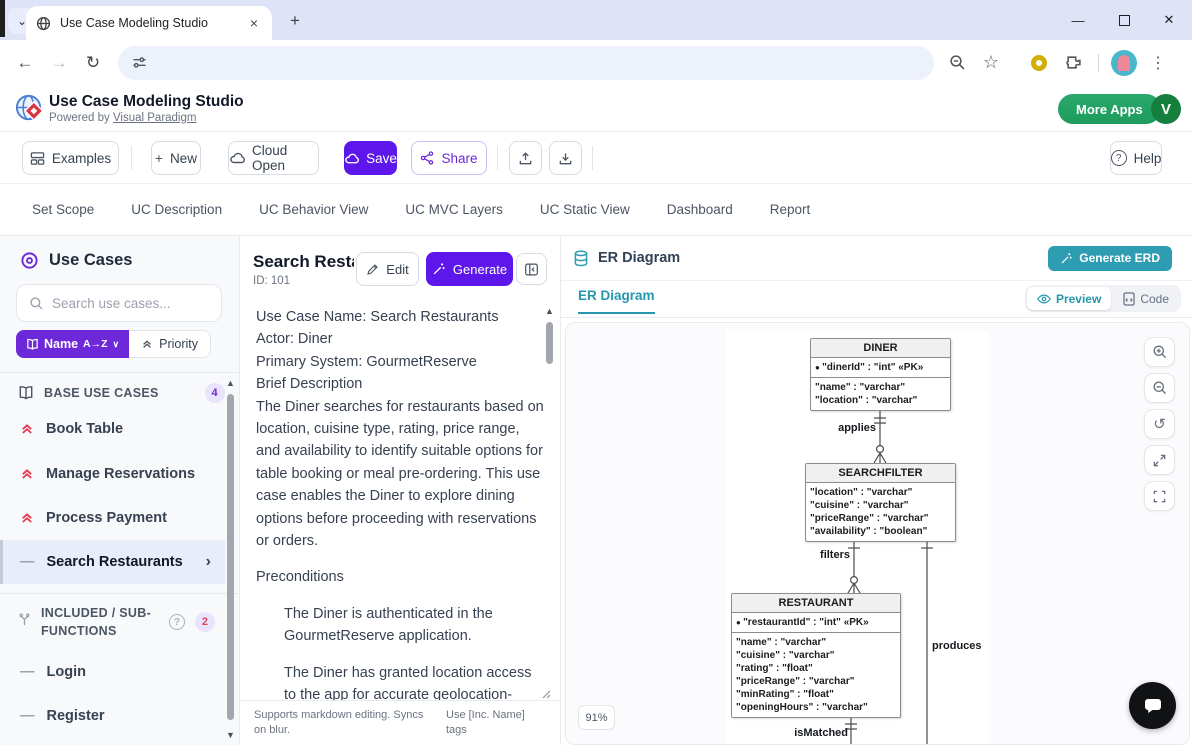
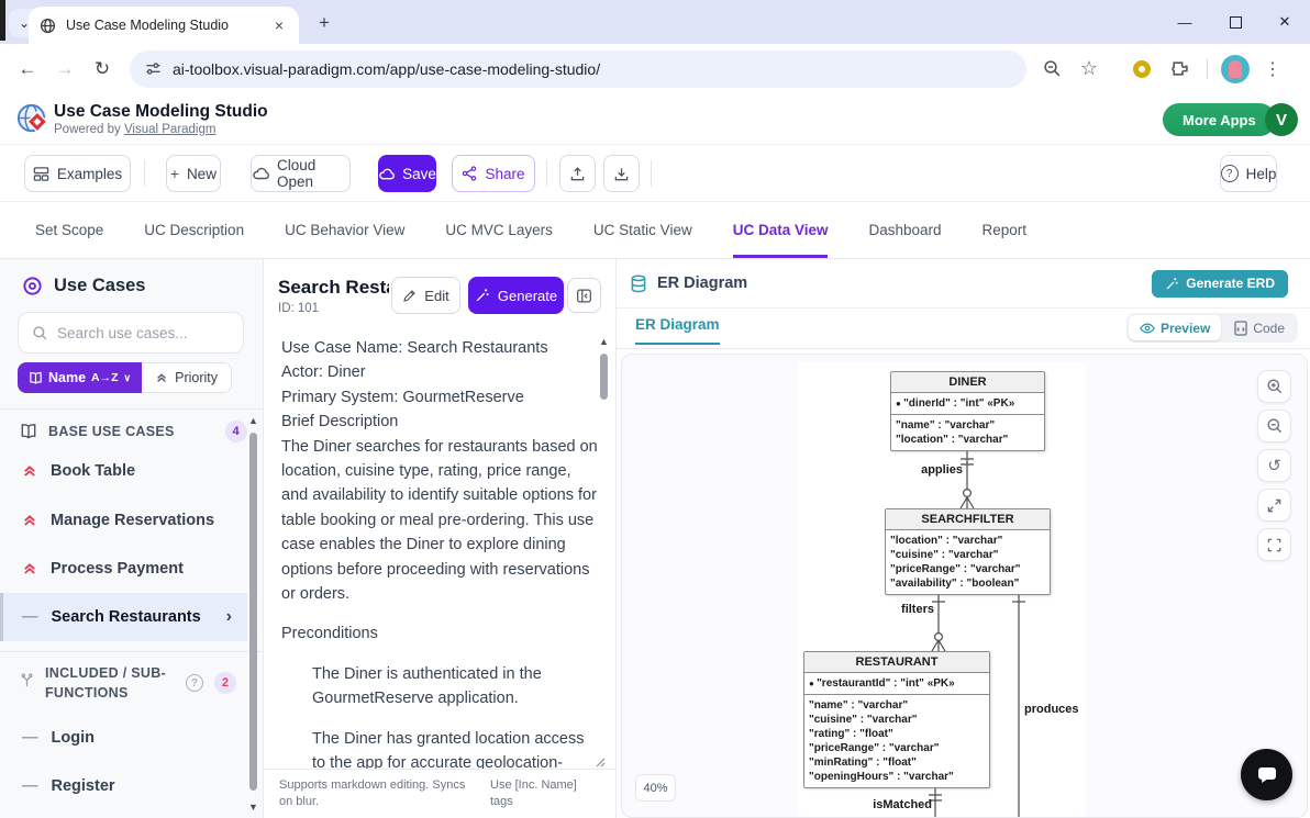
  ⌄
  Use Case Modeling Studio
  ×
  +
  —
  ✕
  ←
  →
  ↻
+ ai-toolbox.visual-paradigm.com/app/use-case-modeling-studio/
  ☆
  ⋮
  Use Case Modeling Studio
  Powered by Visual Paradigm
  More Apps
  V
  Examples
  +
  New
  Cloud Open
  Save
  Share
  ?
  Help
  Set Scope
  UC Description
  UC Behavior View
  UC MVC Layers
  UC Static View
+ UC Data View
  Dashboard
  Report
  Use Cases
  Search use cases...
  Name
  A→Z
  ∨
  Priority
  BASE USE CASES
  4
  Book Table
  Manage Reservations
  Process Payment
  —
  Search Restaurants
  ›
  INCLUDED / SUB-
  FUNCTIONS
  ?
  2
  —
  Login
  —
  Register
  ▲
  ▼
  ID: 101
  Edit
  Generate
  Use Case Name: Search Restaurants
  Actor: Diner
  Primary System: GourmetReserve
  Brief Description
  The Diner searches for restaurants based on location, cuisine type, rating, price range, and availability to identify suitable options for table booking or meal pre-ordering. This use case enables the Diner to explore dining options before proceeding with reservations or orders.
  Preconditions
  The Diner is authenticated in the GourmetReserve application.
  The Diner has granted location access to the app for accurate geolocation-
  ▲
  Supports markdown editing. Syncs on blur.
  Use [Inc. Name] tags
  ER Diagram
  Generate ERD
  ER Diagram
  Preview
  Code
  DINER
  "dinerId" : "int" «PK»
  "name" : "varchar"
  "location" : "varchar"
  SEARCHFILTER
  "location" : "varchar"
  "cuisine" : "varchar"
  "priceRange" : "varchar"
  "availability" : "boolean"
  RESTAURANT
  "restaurantId" : "int" «PK»
  "name" : "varchar"
  "cuisine" : "varchar"
  "rating" : "float"
  "priceRange" : "varchar"
  "minRating" : "float"
  "openingHours" : "varchar"
  applies
  filters
  produces
  isMatched
- 91%
+ 40%
  ↺
